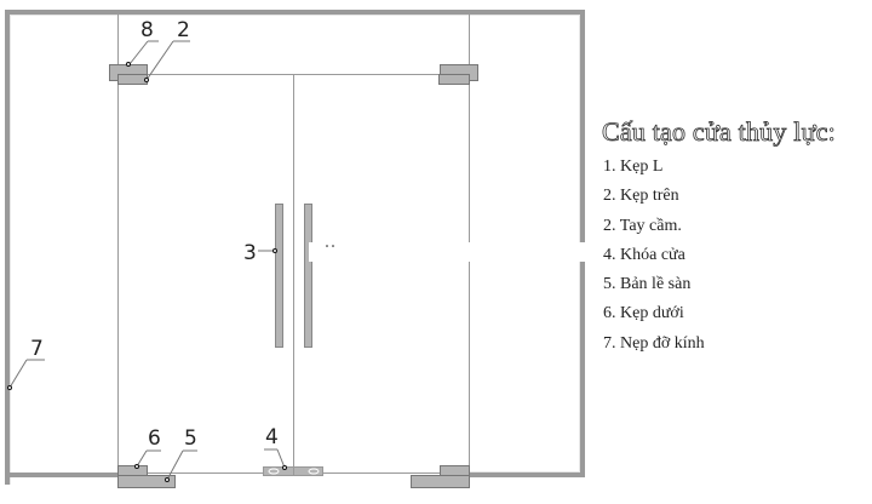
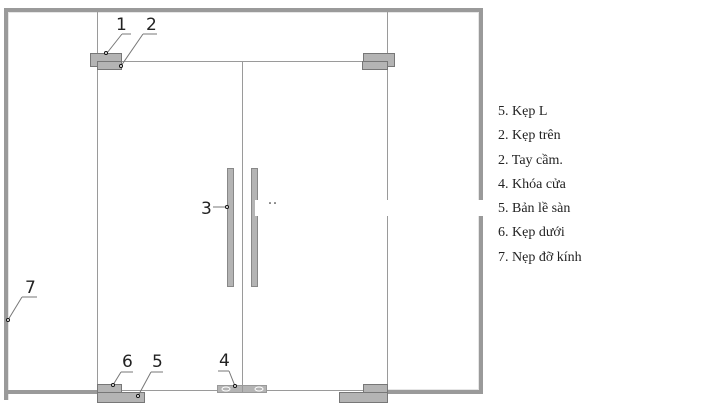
- 8
+ 1
  2
  3
  4
  5
  6
  7
- Cấu tạo cửa thủy lực:
- 1. Kẹp L
+ 5. Kẹp L
  2. Kẹp trên
  2. Tay cầm.
  4. Khóa cửa
  5. Bản lề sàn
  6. Kẹp dưới
  7. Nẹp đỡ kính
